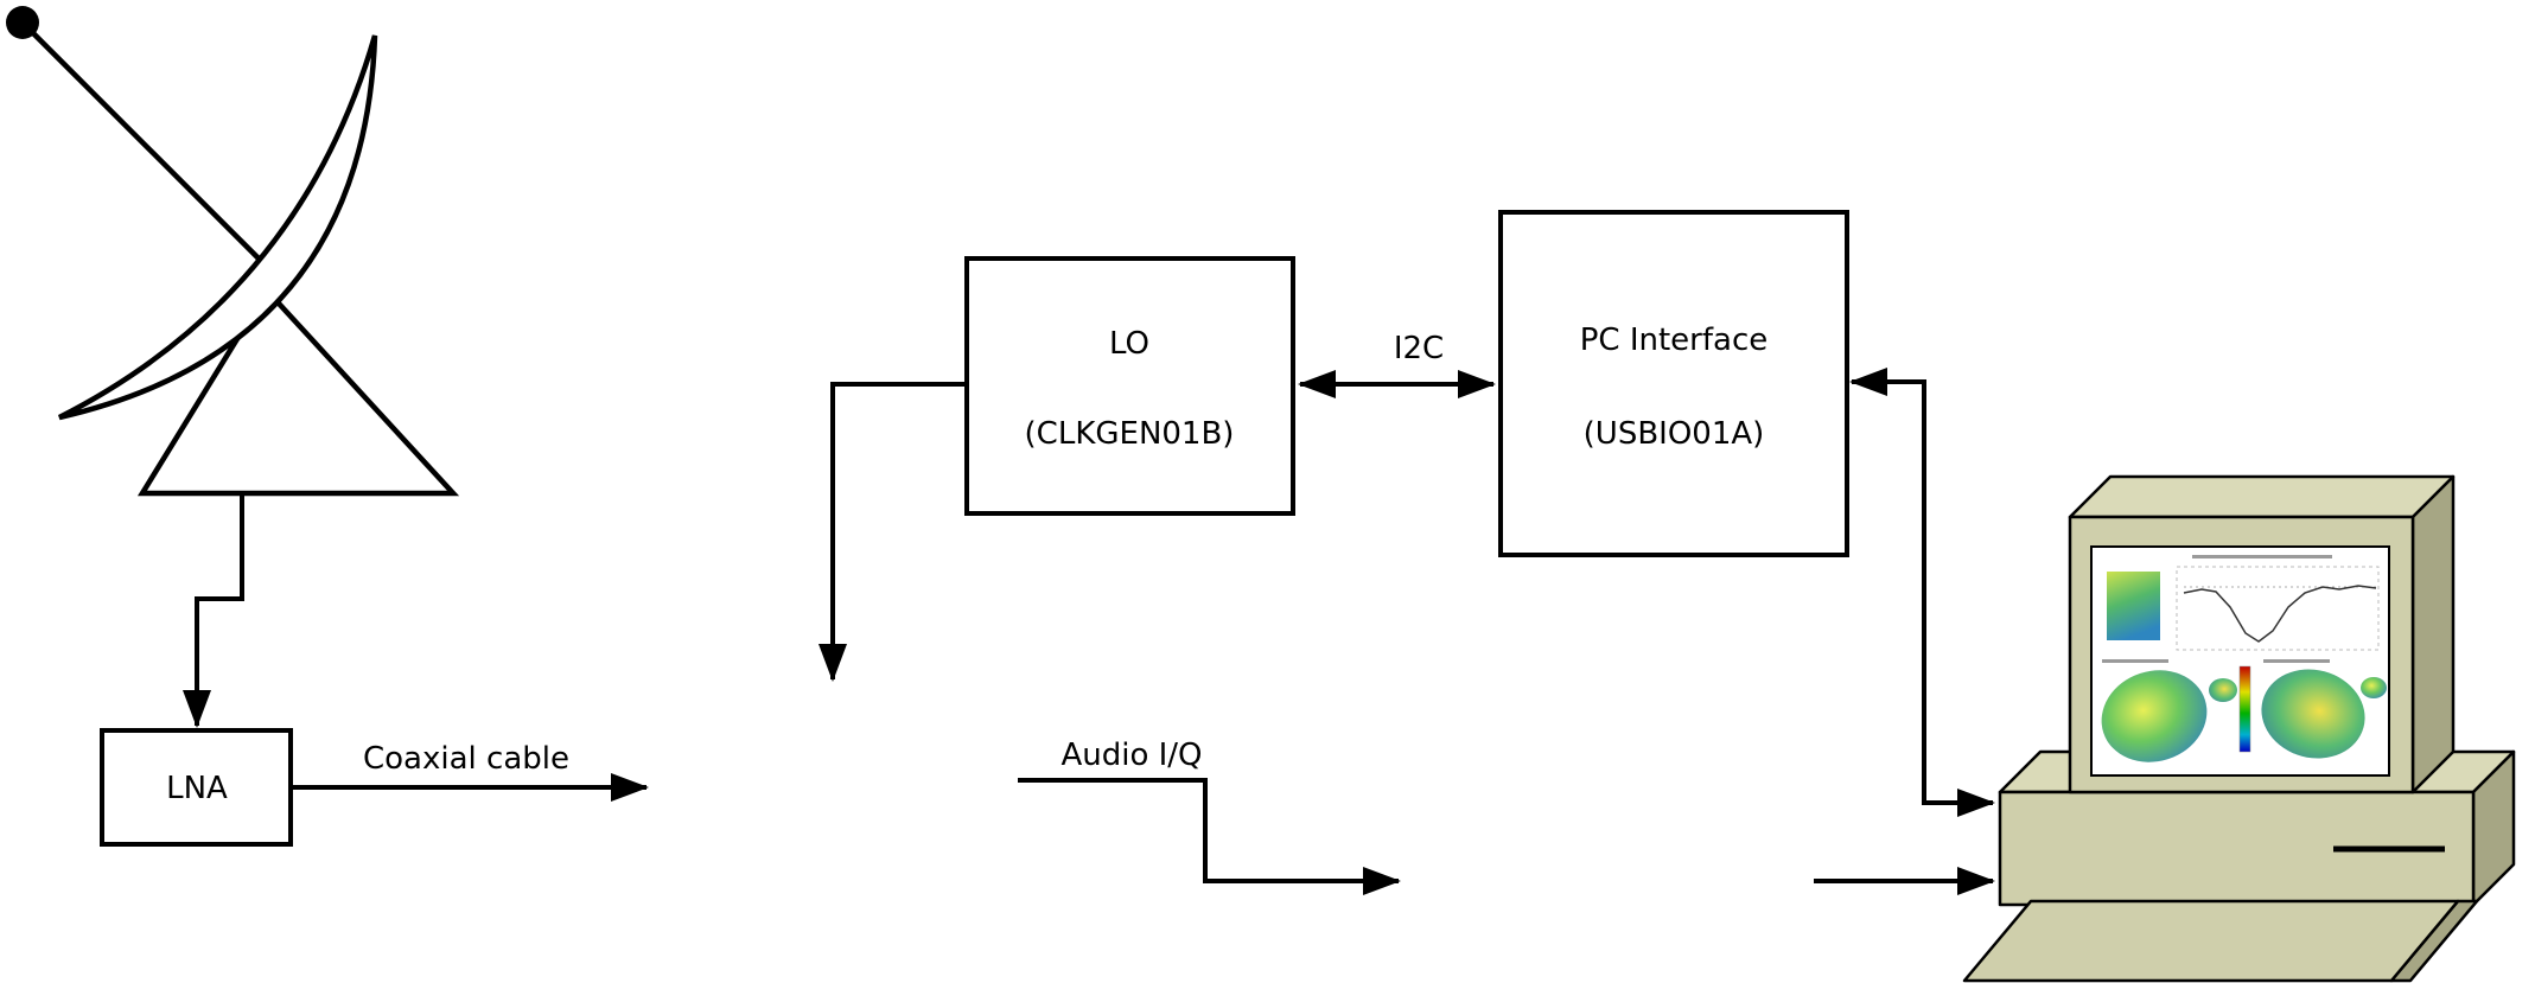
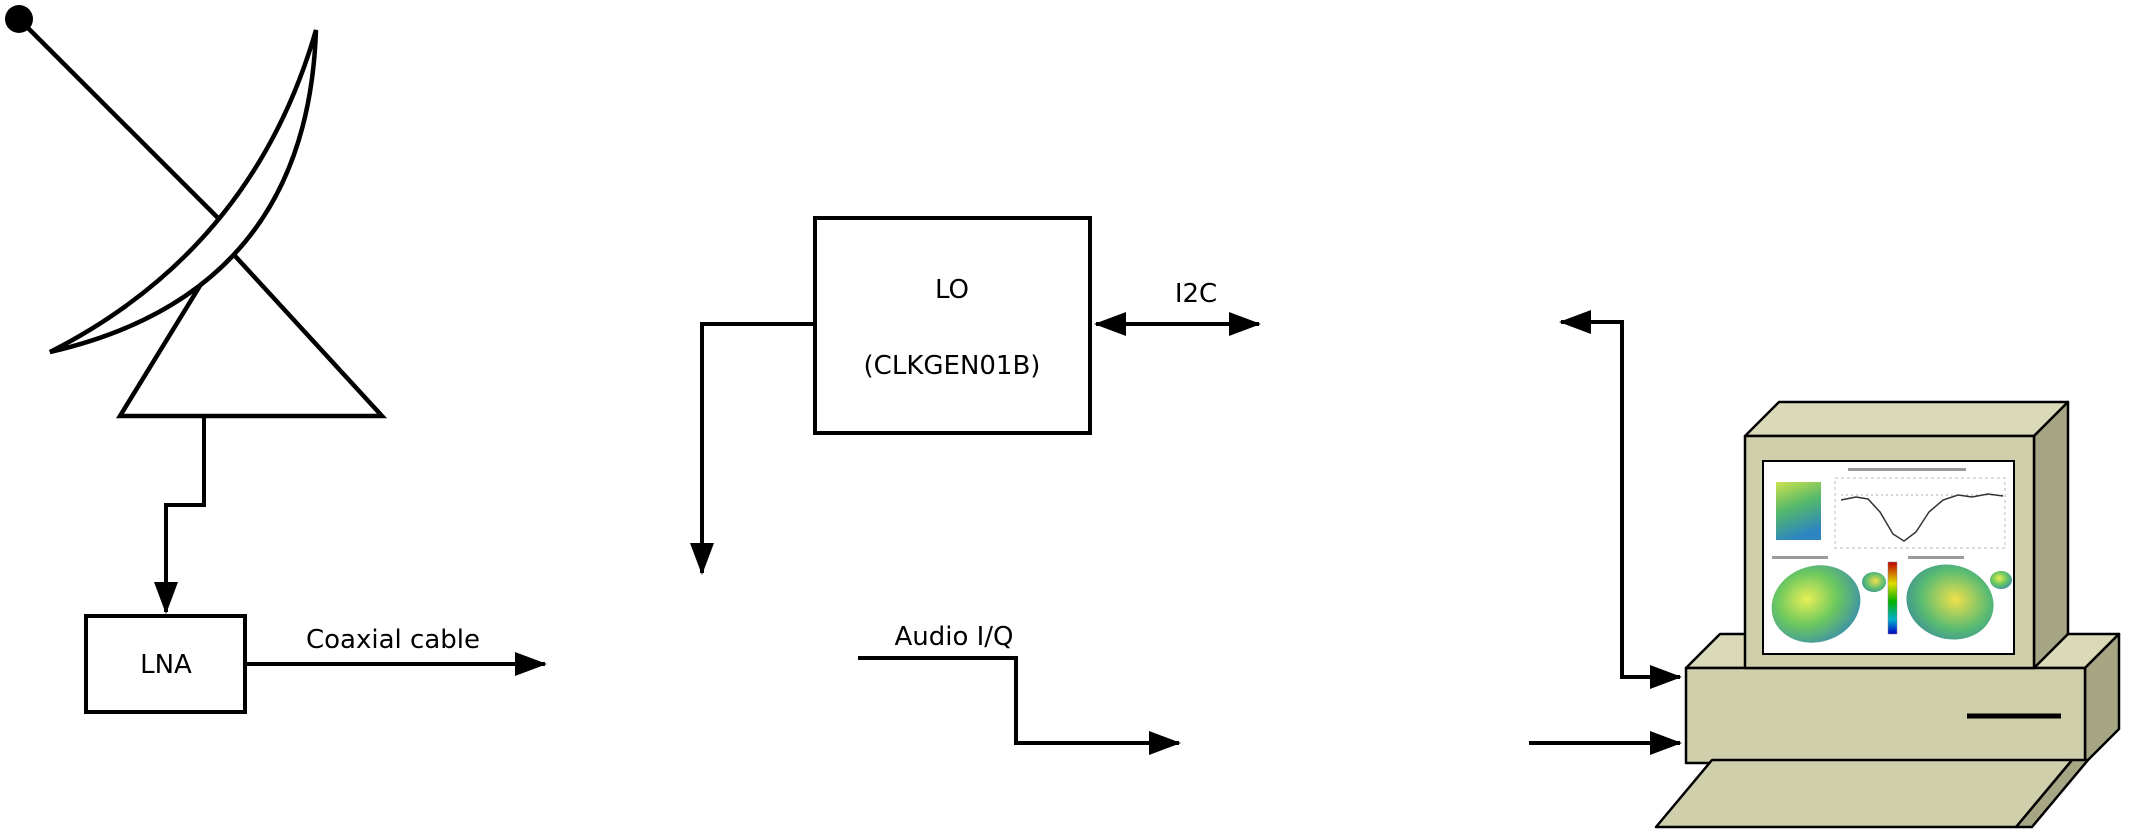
  LNA
  LO
  (CLKGEN01B)
- PC Interface
- (USBIO01A)
  Coaxial cable
  I2C
  Audio I/Q
